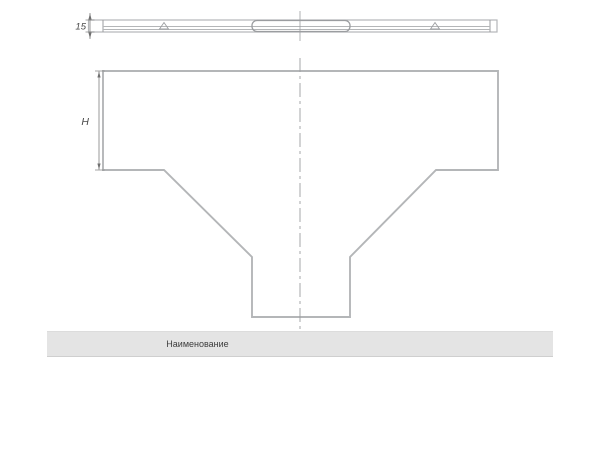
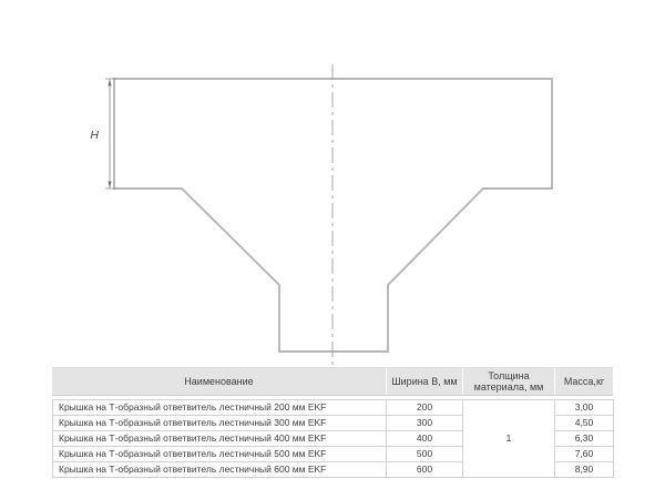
- 15
  H
  Наименование
+ Ширина B, мм
+ Толщина материала, мм
+ Масса,кг
+ Крышка на Т-образный ответвитель лестничный 200 мм EKF	200	1	3,00
+ Крышка на Т-образный ответвитель лестничный 300 мм EKF	300	4,50
+ Крышка на Т-образный ответвитель лестничный 400 мм EKF	400	6,30
+ Крышка на Т-образный ответвитель лестничный 500 мм EKF	500	7,60
+ Крышка на Т-образный ответвитель лестничный 600 мм EKF	600	8,90
